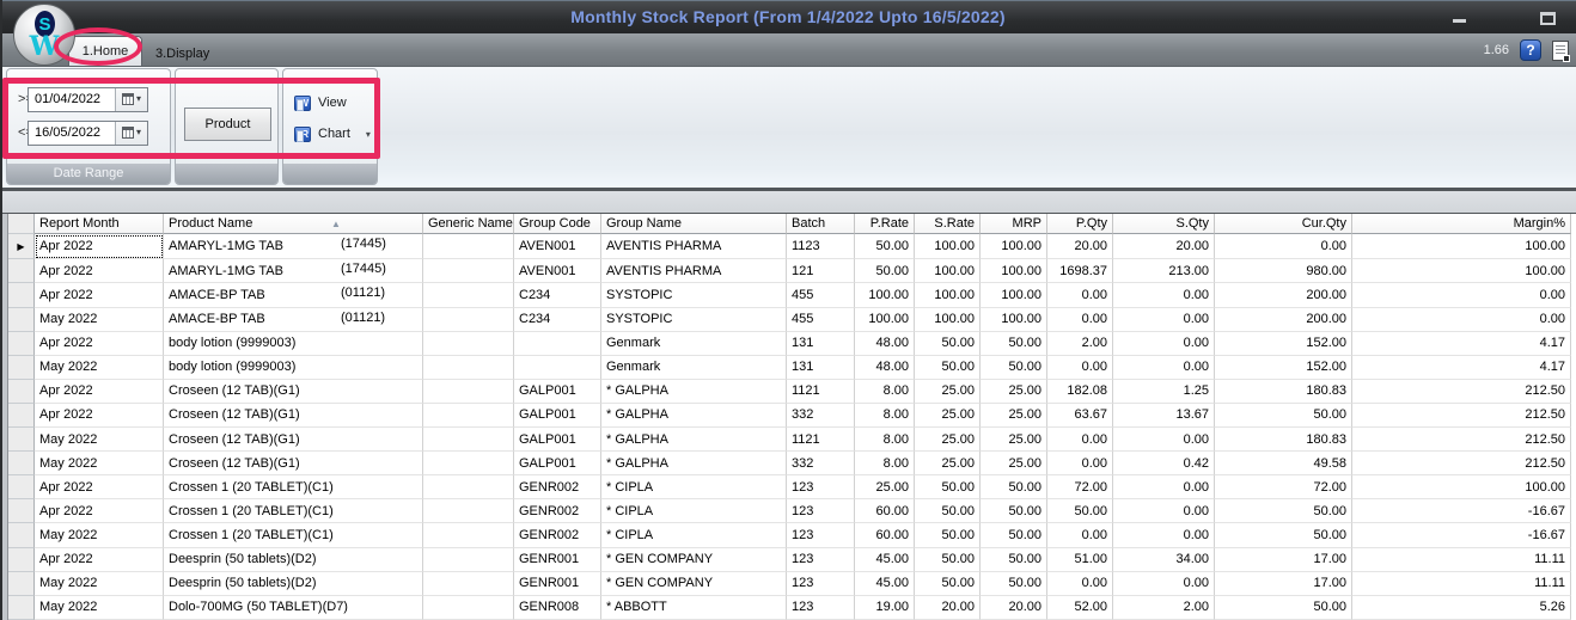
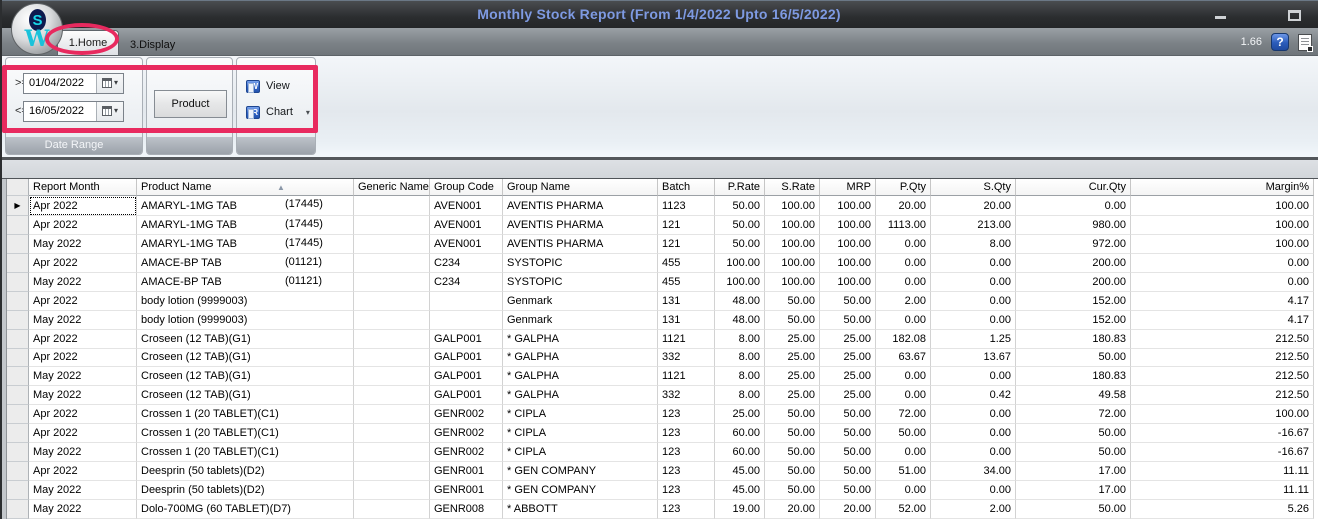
  Monthly Stock Report (From 1/4/2022 Upto 16/5/2022)
  1.Home
  3.Display
  1.66
  ?
  S
  W
  01/04/2022
  ▾
  16/05/2022
  ▾
  Date Range
  Product
  W
  View
  R
  Chart
  ▾
  	Report Month	Product Name ▲	Generic Name	Group Code	Group Name	Batch	P.Rate	S.Rate	MRP	P.Qty	S.Qty	Cur.Qty	Margin%
  ▶	Apr 2022	AMARYL-1MG TAB (17445)		AVEN001	AVENTIS PHARMA	1123	50.00	100.00	100.00	20.00	20.00	0.00	100.00
- 	Apr 2022	AMARYL-1MG TAB (17445)		AVEN001	AVENTIS PHARMA	121	50.00	100.00	100.00	1698.37	213.00	980.00	100.00
+ 	Apr 2022	AMARYL-1MG TAB (17445)		AVEN001	AVENTIS PHARMA	121	50.00	100.00	100.00	1113.00	213.00	980.00	100.00
+ 	May 2022	AMARYL-1MG TAB (17445)		AVEN001	AVENTIS PHARMA	121	50.00	100.00	100.00	0.00	8.00	972.00	100.00
  	Apr 2022	AMACE-BP TAB (01121)		C234	SYSTOPIC	455	100.00	100.00	100.00	0.00	0.00	200.00	0.00
  	May 2022	AMACE-BP TAB (01121)		C234	SYSTOPIC	455	100.00	100.00	100.00	0.00	0.00	200.00	0.00
  	Apr 2022	body lotion (9999003)			Genmark	131	48.00	50.00	50.00	2.00	0.00	152.00	4.17
  	May 2022	body lotion (9999003)			Genmark	131	48.00	50.00	50.00	0.00	0.00	152.00	4.17
  	Apr 2022	Croseen (12 TAB)(G1)		GALP001	* GALPHA	1121	8.00	25.00	25.00	182.08	1.25	180.83	212.50
  	Apr 2022	Croseen (12 TAB)(G1)		GALP001	* GALPHA	332	8.00	25.00	25.00	63.67	13.67	50.00	212.50
  	May 2022	Croseen (12 TAB)(G1)		GALP001	* GALPHA	1121	8.00	25.00	25.00	0.00	0.00	180.83	212.50
  	May 2022	Croseen (12 TAB)(G1)		GALP001	* GALPHA	332	8.00	25.00	25.00	0.00	0.42	49.58	212.50
  	Apr 2022	Crossen 1 (20 TABLET)(C1)		GENR002	* CIPLA	123	25.00	50.00	50.00	72.00	0.00	72.00	100.00
  	Apr 2022	Crossen 1 (20 TABLET)(C1)		GENR002	* CIPLA	123	60.00	50.00	50.00	50.00	0.00	50.00	-16.67
  	May 2022	Crossen 1 (20 TABLET)(C1)		GENR002	* CIPLA	123	60.00	50.00	50.00	0.00	0.00	50.00	-16.67
  	Apr 2022	Deesprin (50 tablets)(D2)		GENR001	* GEN COMPANY	123	45.00	50.00	50.00	51.00	34.00	17.00	11.11
  	May 2022	Deesprin (50 tablets)(D2)		GENR001	* GEN COMPANY	123	45.00	50.00	50.00	0.00	0.00	17.00	11.11
- 	May 2022	Dolo-700MG (50 TABLET)(D7)		GENR008	* ABBOTT	123	19.00	20.00	20.00	52.00	2.00	50.00	5.26
+ 	May 2022	Dolo-700MG (60 TABLET)(D7)		GENR008	* ABBOTT	123	19.00	20.00	20.00	52.00	2.00	50.00	5.26
